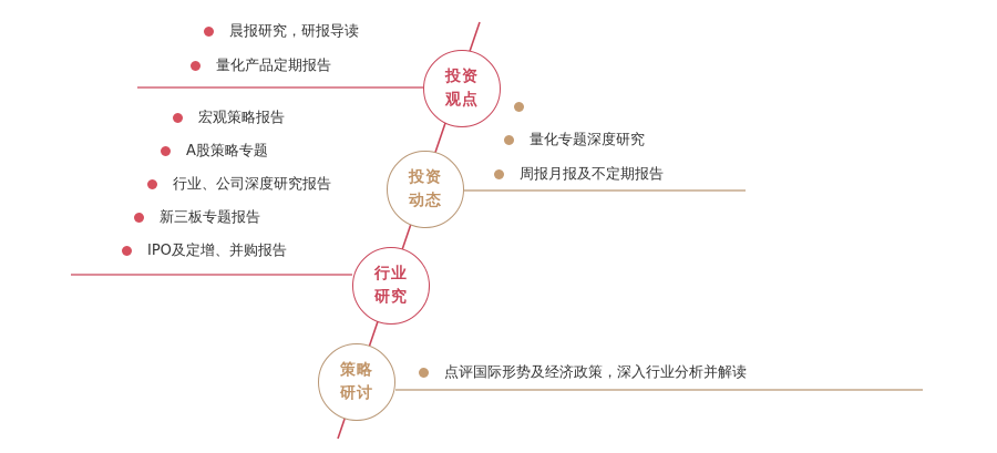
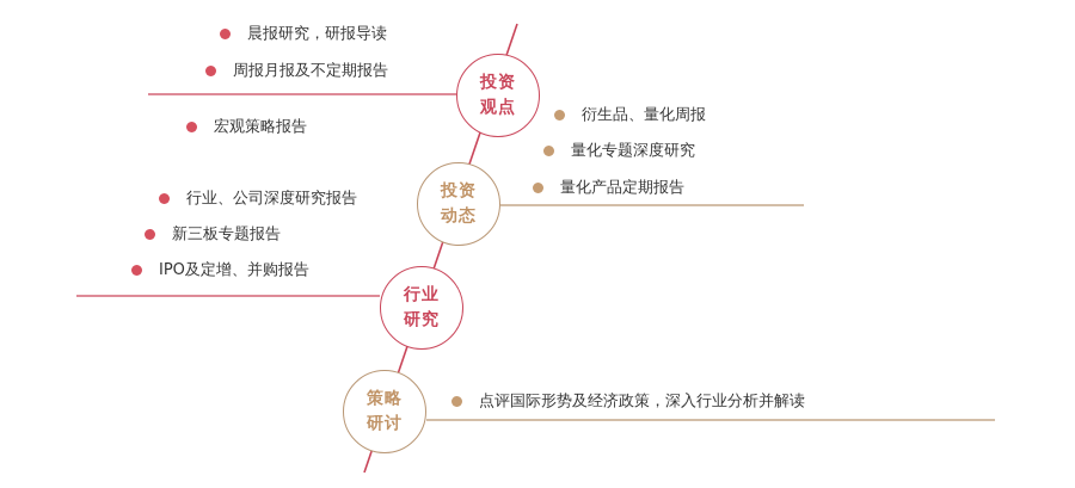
  投资
  观点
  晨报研究，研报导读
- 量化产品定期报告
+ 周报月报及不定期报告
  投资
  动态
+ 衍生品、量化周报
  量化专题深度研究
- 周报月报及不定期报告
+ 量化产品定期报告
  行业
  研究
  宏观策略报告
- A股策略专题
  行业、公司深度研究报告
  新三板专题报告
  IPO及定增、并购报告
  策略
  研讨
  点评国际形势及经济政策，深入行业分析并解读
